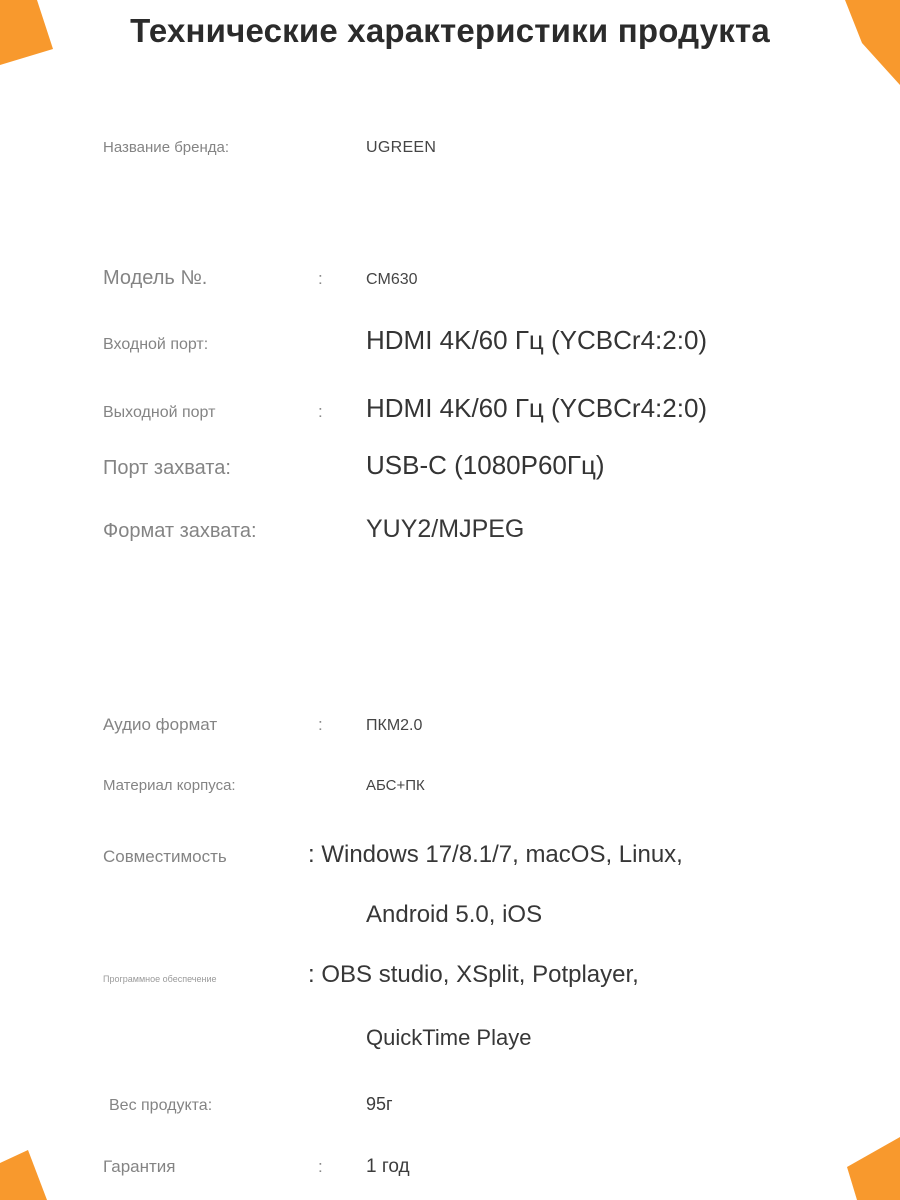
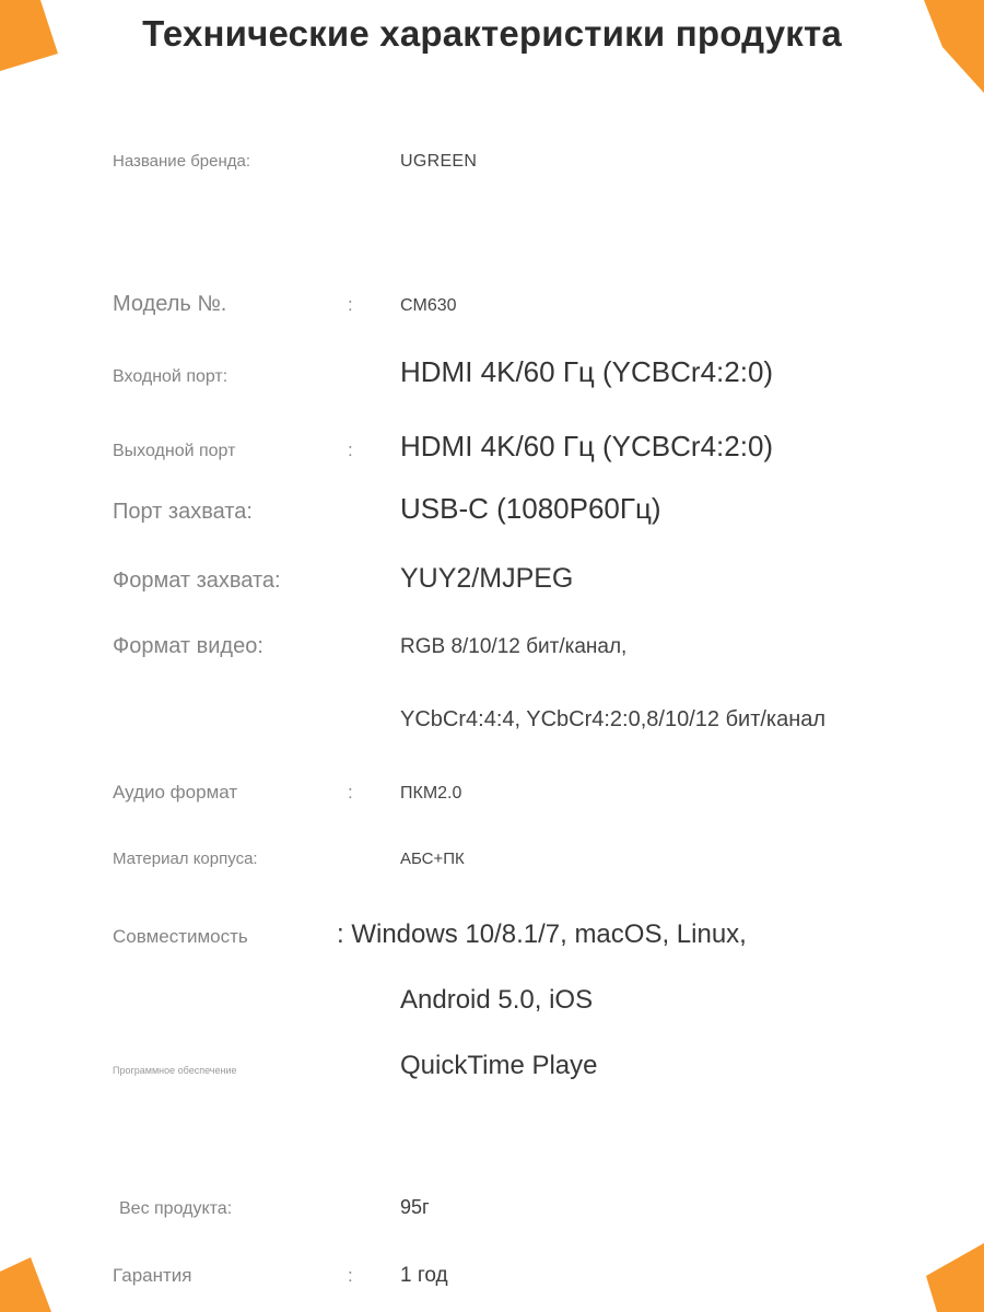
  Технические характеристики продукта
  Название бренда:
  UGREEN
  Модель №.
  :
  CM630
  Входной порт:
  HDMI 4K/60 Гц (YCBCr4:2:0)
  Выходной порт
  :
  HDMI 4K/60 Гц (YCBCr4:2:0)
  Порт захвата:
  USB-C (1080P60Гц)
  Формат захвата:
  YUY2/MJPEG
+ Формат видео:
+ RGB 8/10/12 бит/канал,
+ YCbCr4:4:4, YCbCr4:2:0,8/10/12 бит/канал
  Аудио формат
  :
  ПКМ2.0
  Материал корпуса:
  АБС+ПК
  Совместимость
- : Windows 17/8.1/7, macOS, Linux,
+ : Windows 10/8.1/7, macOS, Linux,
  Android 5.0, iOS
  Программное обеспечение
- : OBS studio, XSplit, Potplayer,
  QuickTime Playe
  Вес продукта:
  95г
  Гарантия
  :
  1 год
